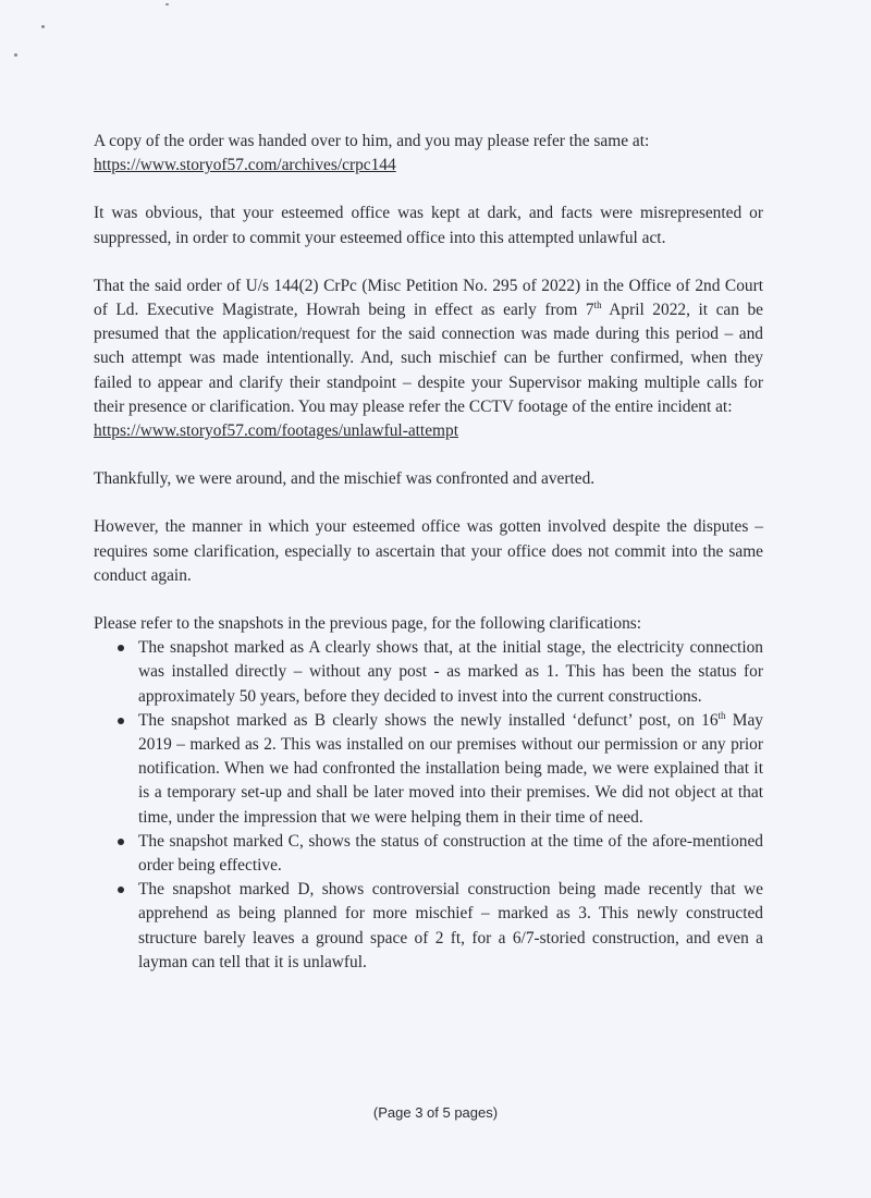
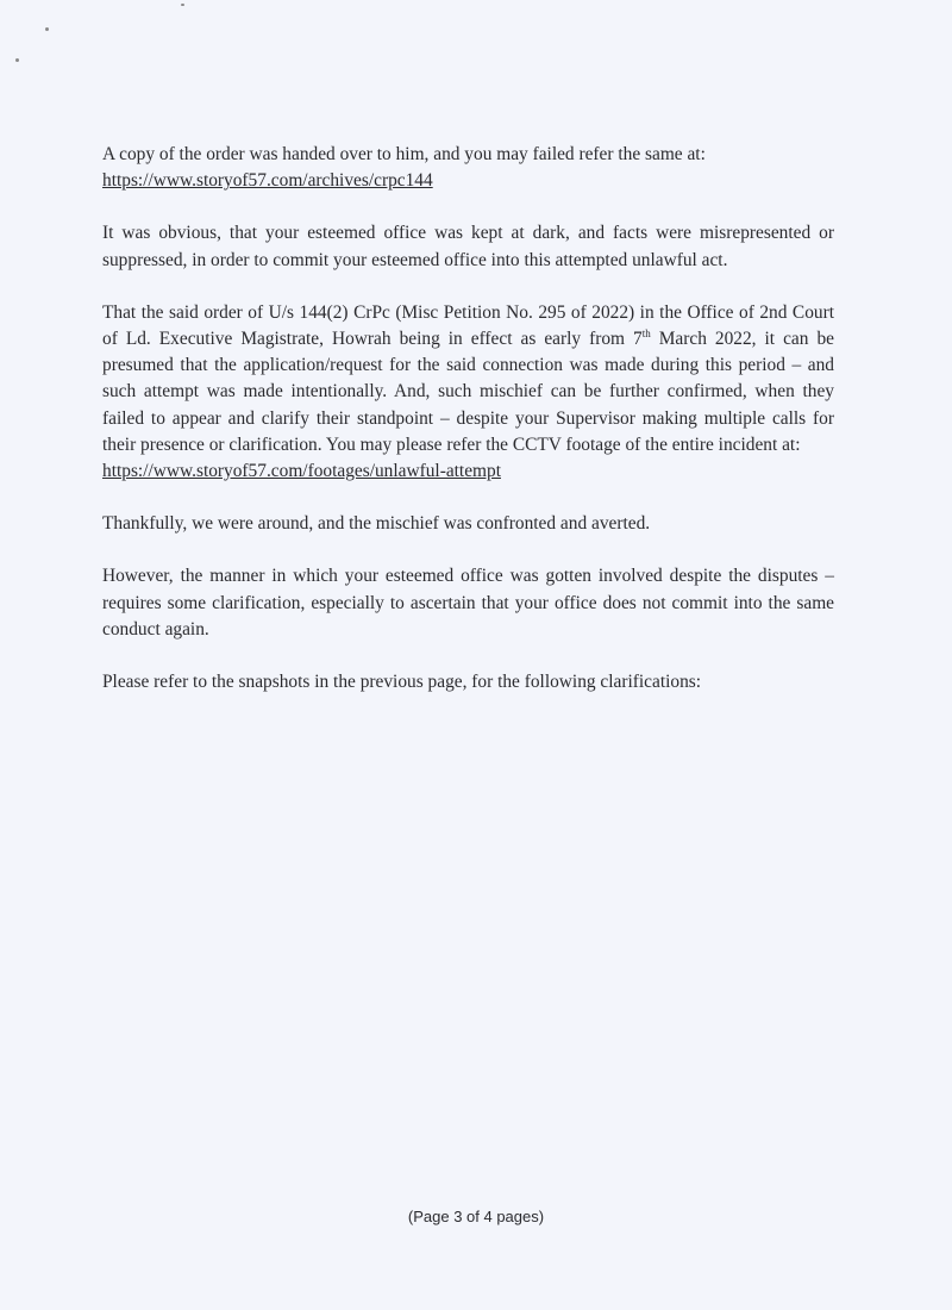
- A copy of the order was handed over to him, and you may please refer the same at:
+ A copy of the order was handed over to him, and you may failed refer the same at:
  https://www.storyof57.com/archives/crpc144
  It was obvious, that your esteemed office was kept at dark, and facts were misrepresented or suppressed, in order to commit your esteemed office into this attempted unlawful act.
- That the said order of U/s 144(2) CrPc (Misc Petition No. 295 of 2022) in the Office of 2nd Court of Ld. Executive Magistrate, Howrah being in effect as early from 7th April 2022, it can be presumed that the application/request for the said connection was made during this period – and such attempt was made intentionally. And, such mischief can be further confirmed, when they failed to appear and clarify their standpoint – despite your Supervisor making multiple calls for their presence or clarification. You may please refer the CCTV footage of the entire incident at:
+ That the said order of U/s 144(2) CrPc (Misc Petition No. 295 of 2022) in the Office of 2nd Court of Ld. Executive Magistrate, Howrah being in effect as early from 7th March 2022, it can be presumed that the application/request for the said connection was made during this period – and such attempt was made intentionally. And, such mischief can be further confirmed, when they failed to appear and clarify their standpoint – despite your Supervisor making multiple calls for their presence or clarification. You may please refer the CCTV footage of the entire incident at:
  https://www.storyof57.com/footages/unlawful-attempt
  Thankfully, we were around, and the mischief was confronted and averted.
  However, the manner in which your esteemed office was gotten involved despite the disputes – requires some clarification, especially to ascertain that your office does not commit into the same conduct again.
  Please refer to the snapshots in the previous page, for the following clarifications:
- The snapshot marked as A clearly shows that, at the initial stage, the electricity connection was installed directly – without any post - as marked as 1. This has been the status for approximately 50 years, before they decided to invest into the current constructions.
- The snapshot marked as B clearly shows the newly installed ‘defunct’ post, on 16th May 2019 – marked as 2. This was installed on our premises without our permission or any prior notification. When we had confronted the installation being made, we were explained that it is a temporary set-up and shall be later moved into their premises. We did not object at that time, under the impression that we were helping them in their time of need.
- The snapshot marked C, shows the status of construction at the time of the afore-mentioned order being effective.
- The snapshot marked D, shows controversial construction being made recently that we apprehend as being planned for more mischief – marked as 3. This newly constructed structure barely leaves a ground space of 2 ft, for a 6/7-storied construction, and even a layman can tell that it is unlawful.
- (Page 3 of 5 pages)
+ (Page 3 of 4 pages)
